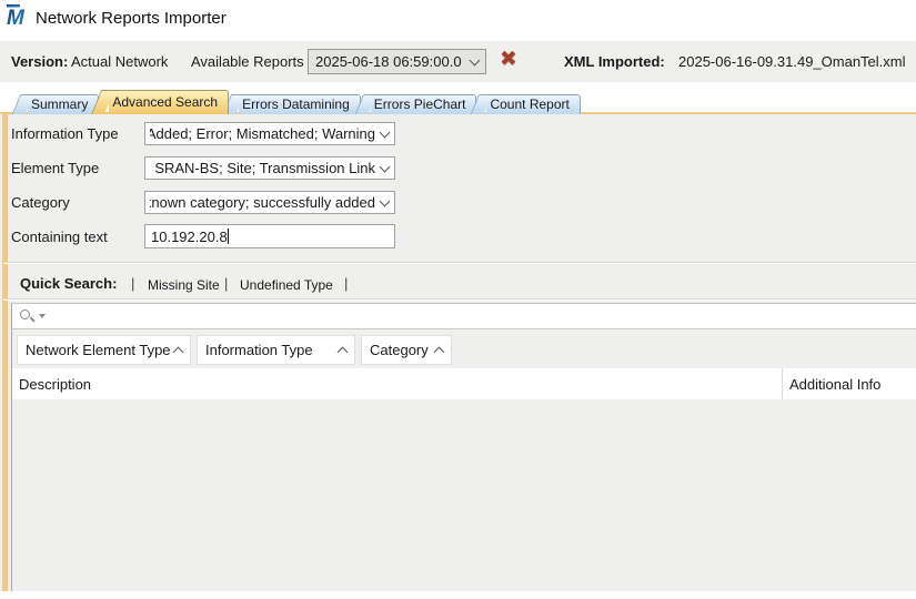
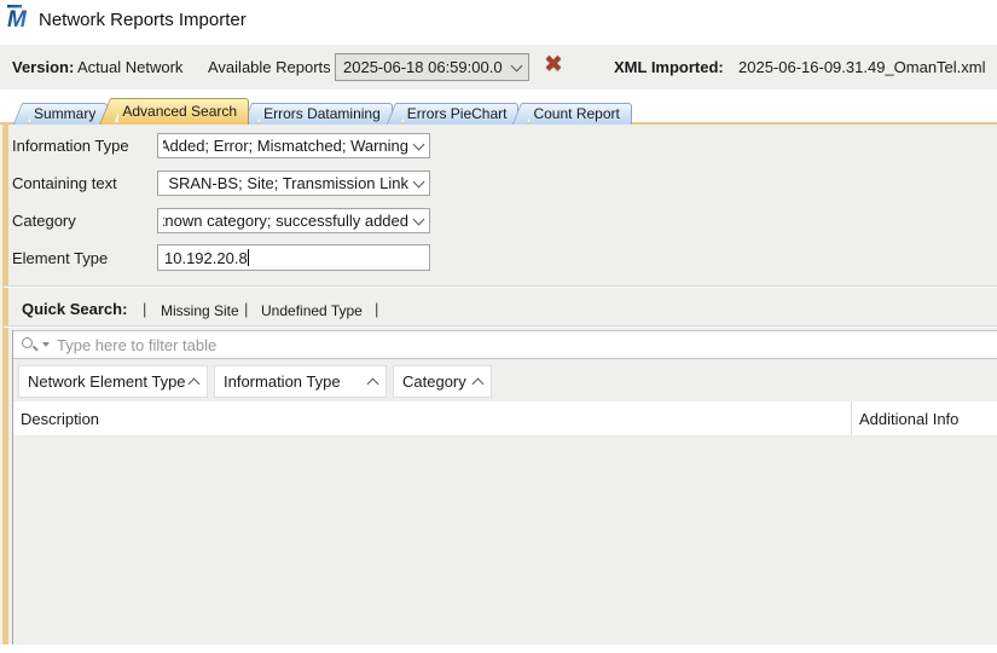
  M
  Network Reports Importer
  Version:
  Actual Network
  Available Reports
  2025-06-18 06:59:00.0
  ✖
  XML Imported:
  2025-06-16-09.31.49_OmanTel.xml
  Summary
  Advanced Search
  Errors Datamining
  Errors PieChart
  Count Report
  Information Type
  Added; Error; Mismatched; Warning
- Element Type
+ Containing text
  SRAN-BS; Site; Transmission Link
  Category
  nown category; successfully added
- Containing text
+ Element Type
  10.192.20.8
  Quick Search:
  |
  Missing Site
  |
  Undefined Type
  |
+ Type here to filter table
  Network Element Type
  Information Type
  Category
  Description
  Additional Info
